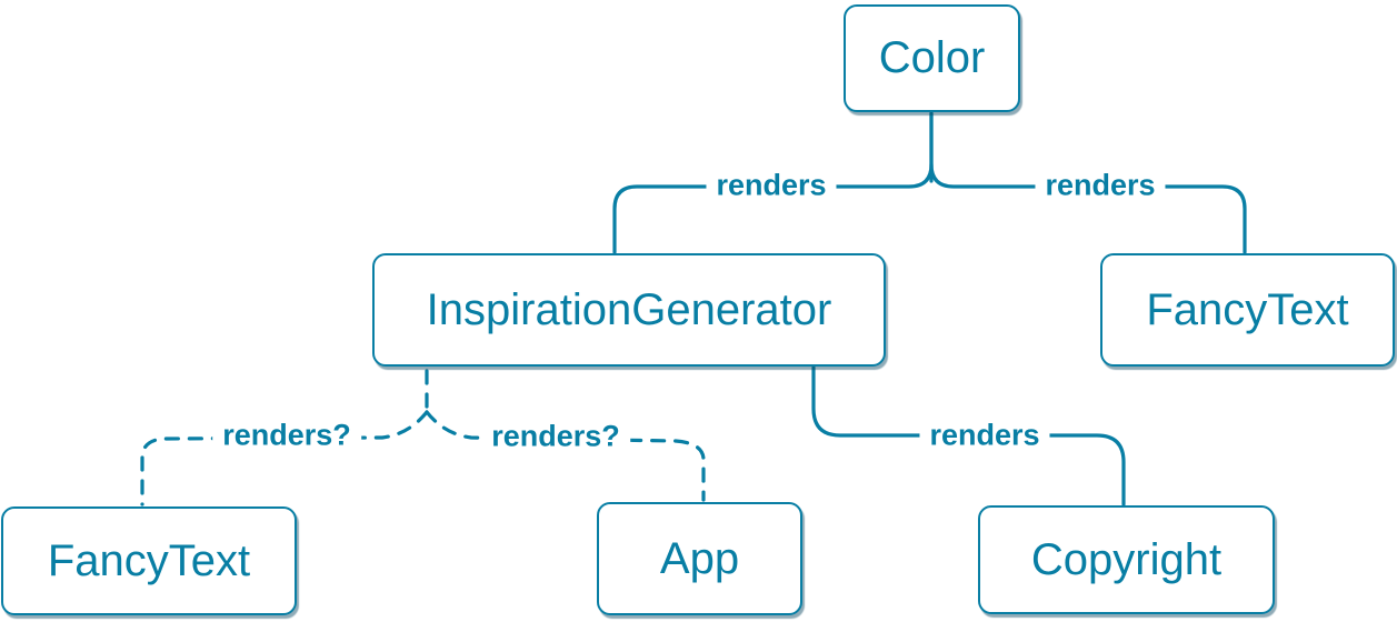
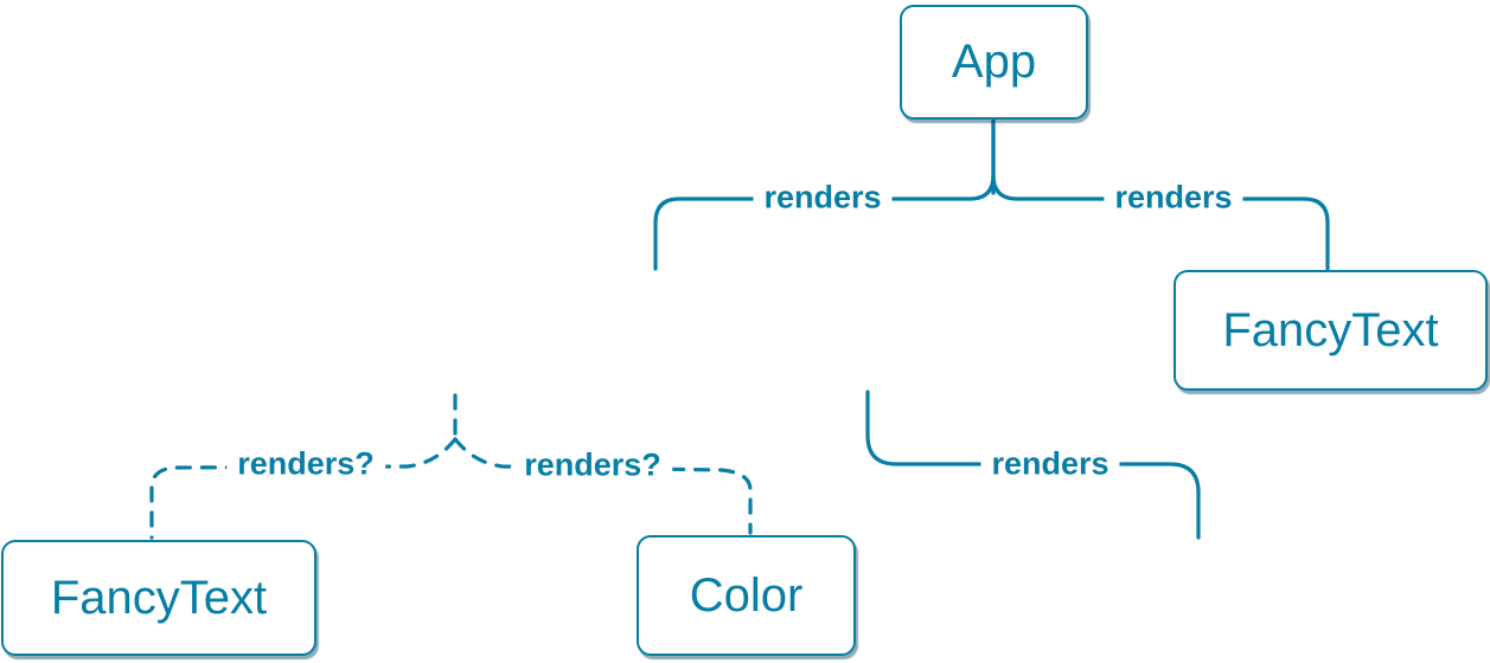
  renders
  renders
  renders?
  renders?
  renders
- Color
+ App
- InspirationGenerator
  FancyText
  FancyText
- App
+ Color
- Copyright
